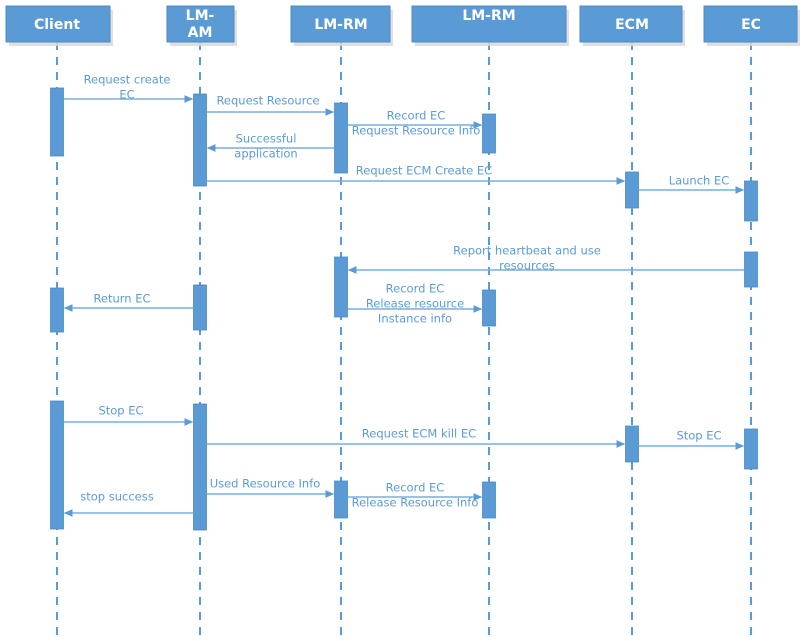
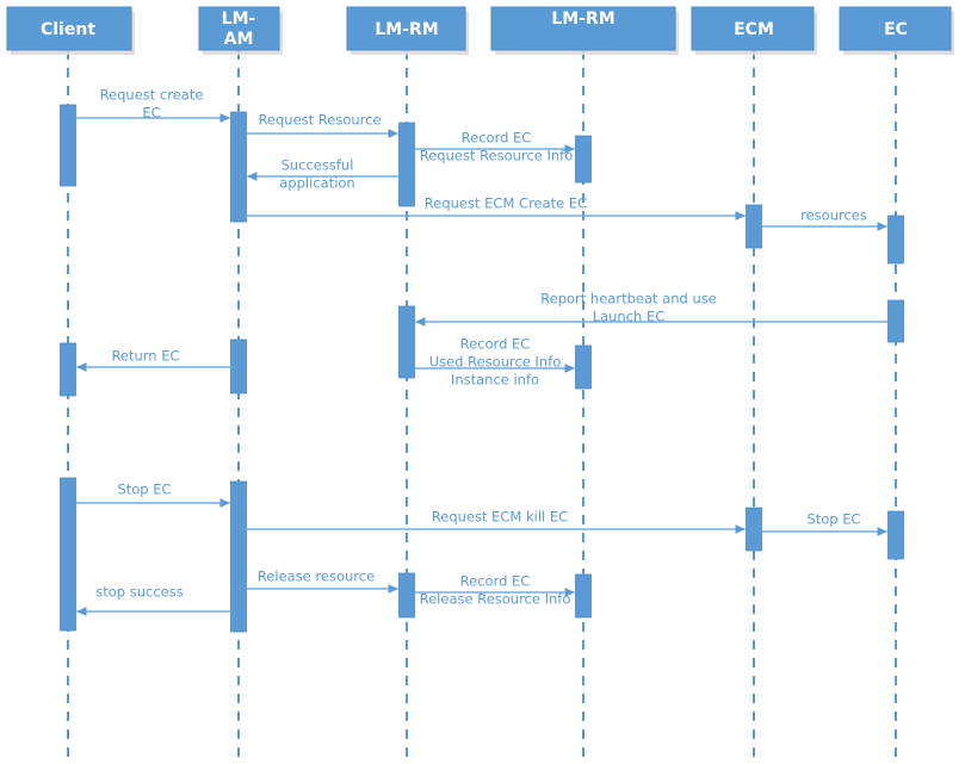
  Client
  LM-
  AM
  LM-RM
  LM-RM
  ECM
  EC
  Request create
  EC
  Request Resource
  Record EC
  Request Resource Info
  Successful
  application
  Request ECM Create EC
- Launch EC
+ resources
  Report heartbeat and use
- resources
+ Launch EC
  Record EC
- Release resource
+ Used Resource Info
  Instance info
  Return EC
  Stop EC
  Request ECM kill EC
  Stop EC
- Used Resource Info
+ Release resource
  Record EC
  Release Resource Info
  stop success
